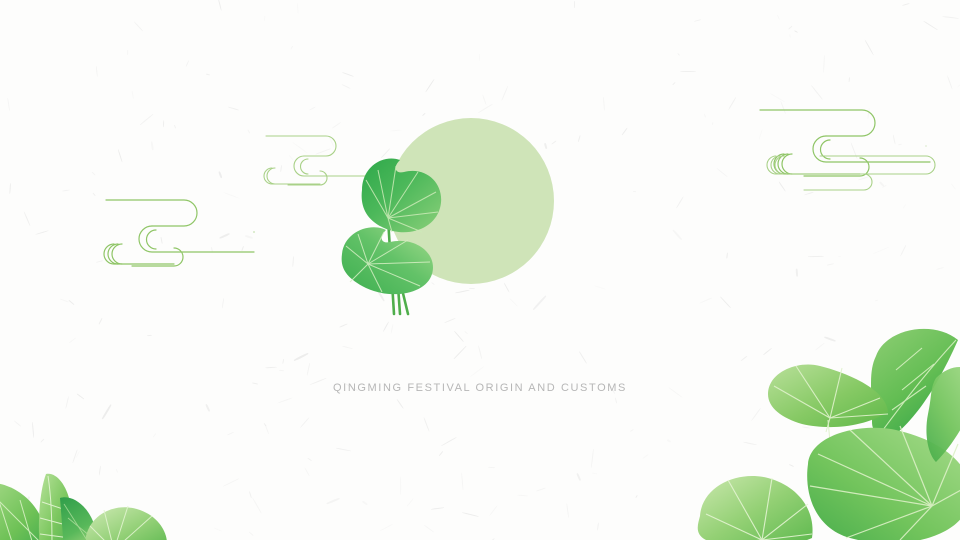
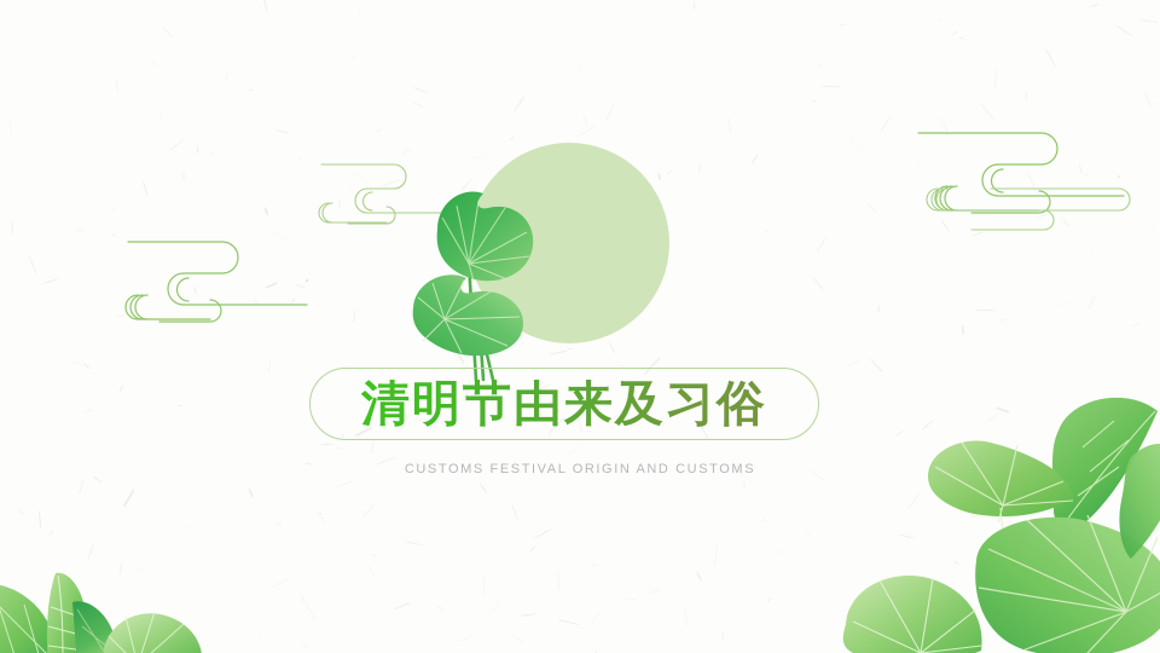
+ 清明节由来及习俗
- QINGMING FESTIVAL ORIGIN AND CUSTOMS
+ CUSTOMS FESTIVAL ORIGIN AND CUSTOMS
